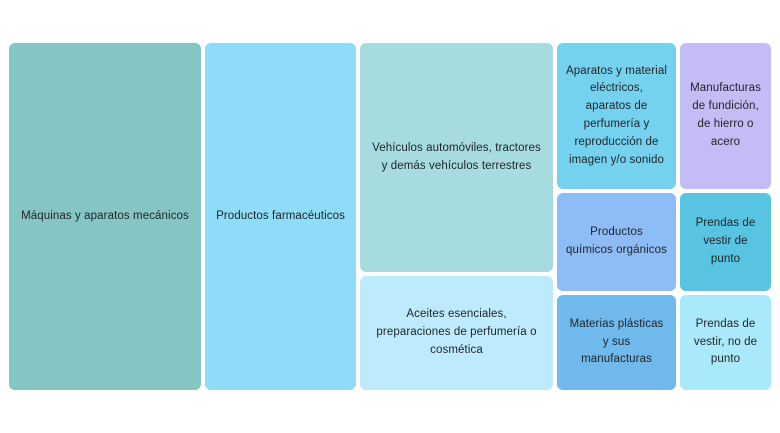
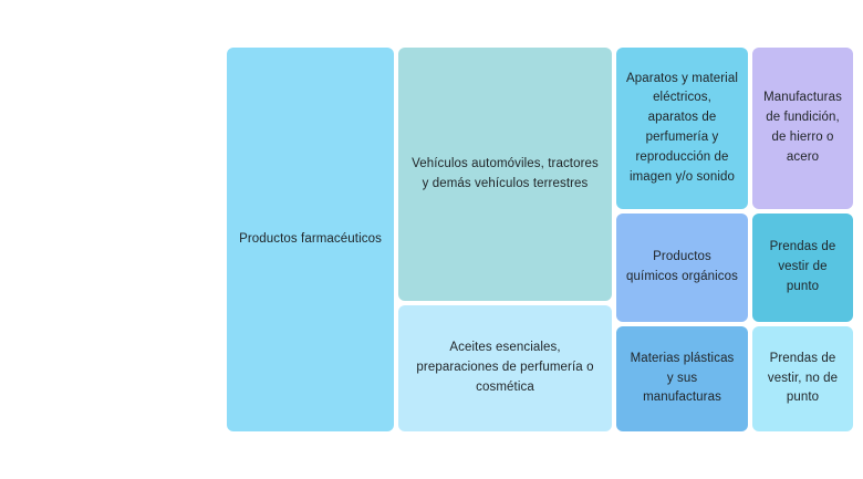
- Máquinas y aparatos mecánicos
  Productos farmacéuticos
  Vehículos automóviles, tractores y demás vehículos terrestres
  Aceites esenciales, preparaciones de perfumería o cosmética
  Aparatos y material eléctricos, aparatos de perfumería y reproducción de imagen y/o sonido
  Manufacturas de fundición, de hierro o acero
  Productos químicos orgánicos
  Prendas de vestir de punto
  Materias plásticas y sus manufacturas
  Prendas de vestir, no de punto
